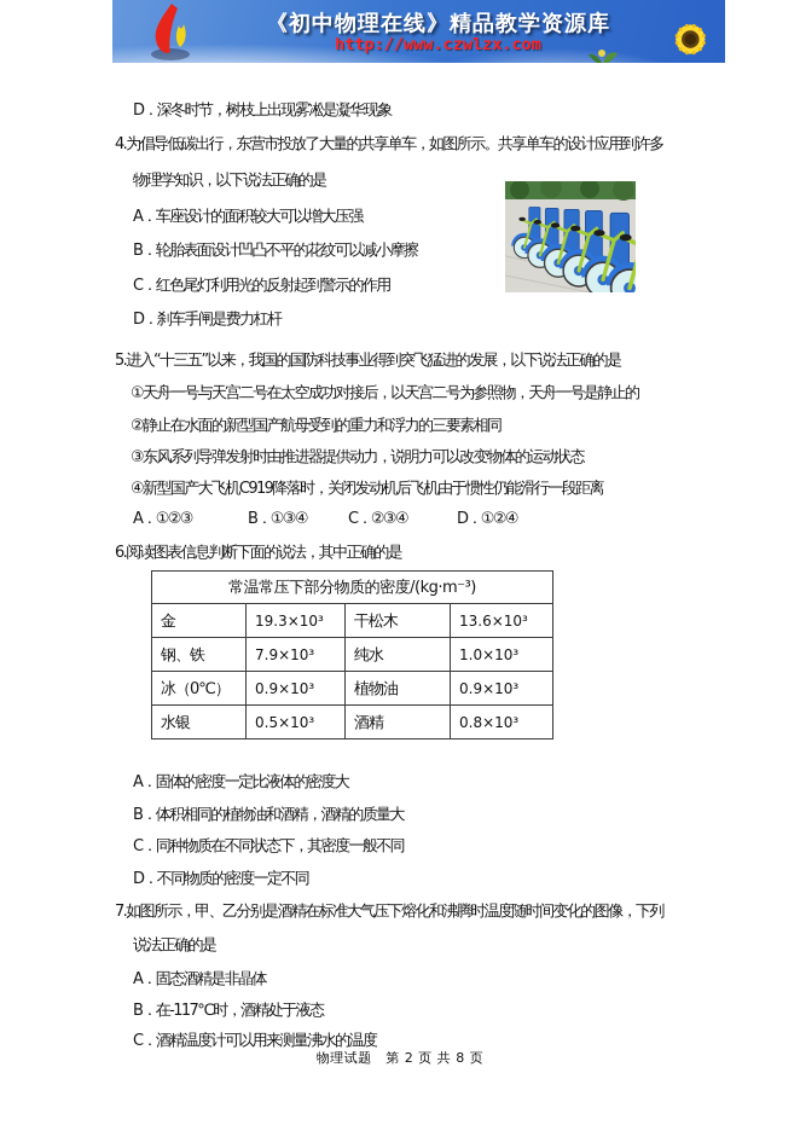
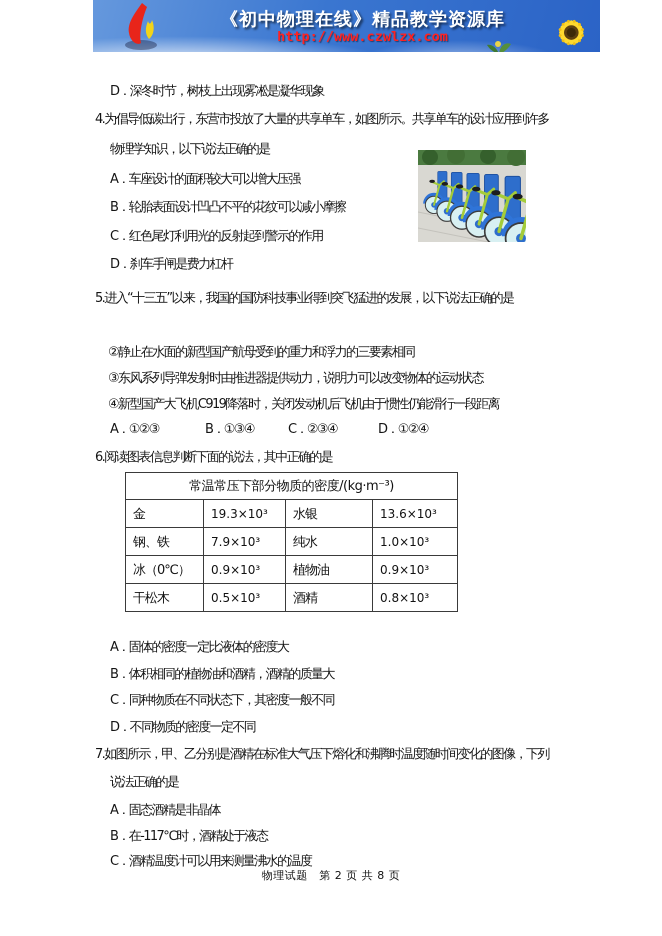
  《初中物理在线》精品教学资源库
  http://www.czwlzx.com
  D．深冬时节，树枝上出现雾凇是凝华现象
  4.为倡导低碳出行，东营市投放了大量的共享单车，如图所示。共享单车的设计应用到许多
  物理学知识，以下说法正确的是
  A．车座设计的面积较大可以增大压强
  B．轮胎表面设计凹凸不平的花纹可以减小摩擦
  C．红色尾灯利用光的反射起到警示的作用
  D．刹车手闸是费力杠杆
  5.进入“十三五”以来，我国的国防科技事业得到突飞猛进的发展，以下说法正确的是
- ①天舟一号与天宫二号在太空成功对接后，以天宫二号为参照物，天舟一号是静止的
  ②静止在水面的新型国产航母受到的重力和浮力的三要素相同
  ③东风系列导弹发射时由推进器提供动力，说明力可以改变物体的运动状态
  ④新型国产大飞机C919降落时，关闭发动机后飞机由于惯性仍能滑行一段距离
  A．①②③
  B．①③④
  C．②③④
  D．①②④
  6.阅读图表信息判断下面的说法，其中正确的是
  常温常压下部分物质的密度/(kg·m⁻³)
- 金	19.3×10³	干松木	13.6×10³
+ 金	19.3×10³	水银	13.6×10³
  钢、铁	7.9×10³	纯水	1.0×10³
  冰（0℃）	0.9×10³	植物油	0.9×10³
- 水银	0.5×10³	酒精	0.8×10³
+ 干松木	0.5×10³	酒精	0.8×10³
  A．固体的密度一定比液体的密度大
  B．体积相同的植物油和酒精，酒精的质量大
  C．同种物质在不同状态下，其密度一般不同
  D．不同物质的密度一定不同
  7.如图所示，甲、乙分别是酒精在标准大气压下熔化和沸腾时温度随时间变化的图像，下列
  说法正确的是
  A．固态酒精是非晶体
  B．在-117℃时，酒精处于液态
  C．酒精温度计可以用来测量沸水的温度
  物理试题 第 2 页 共 8 页
